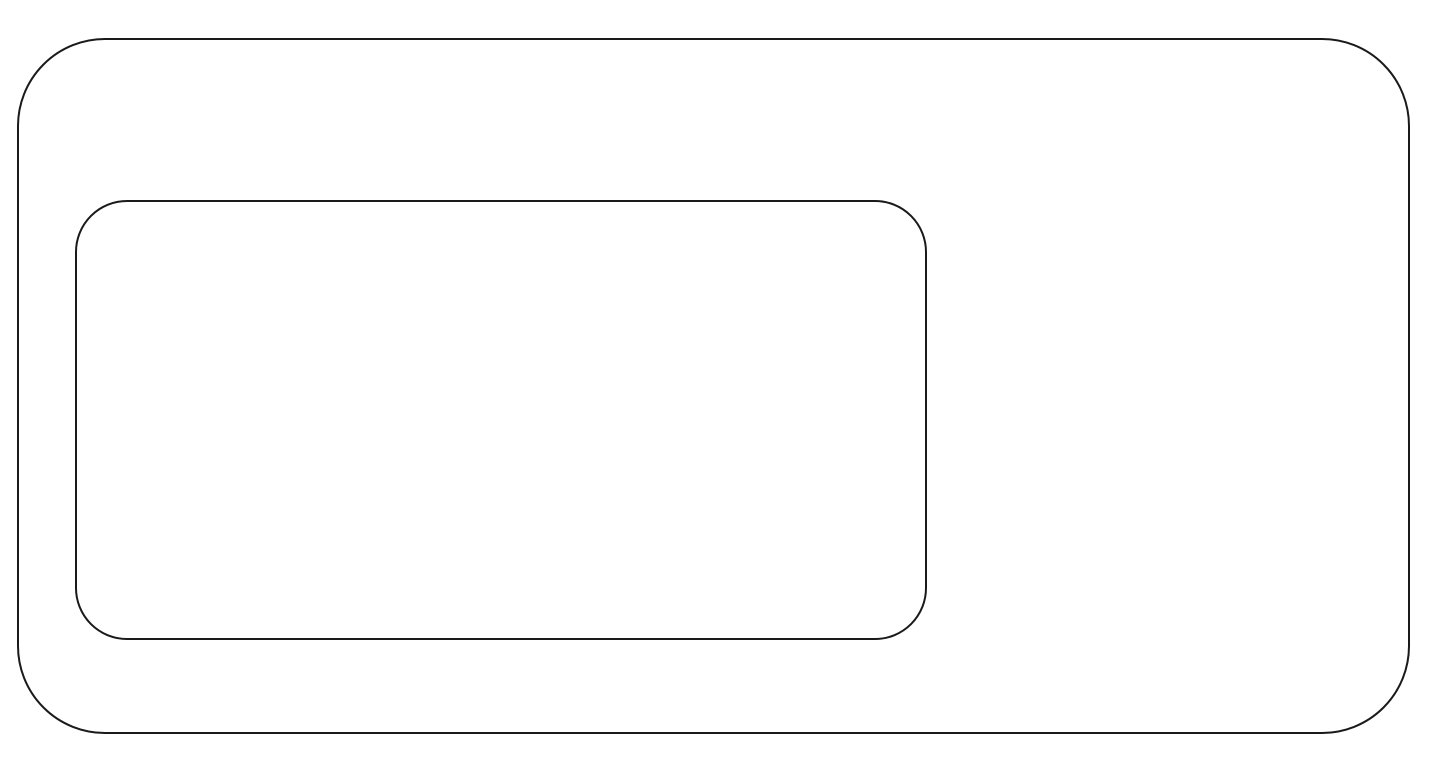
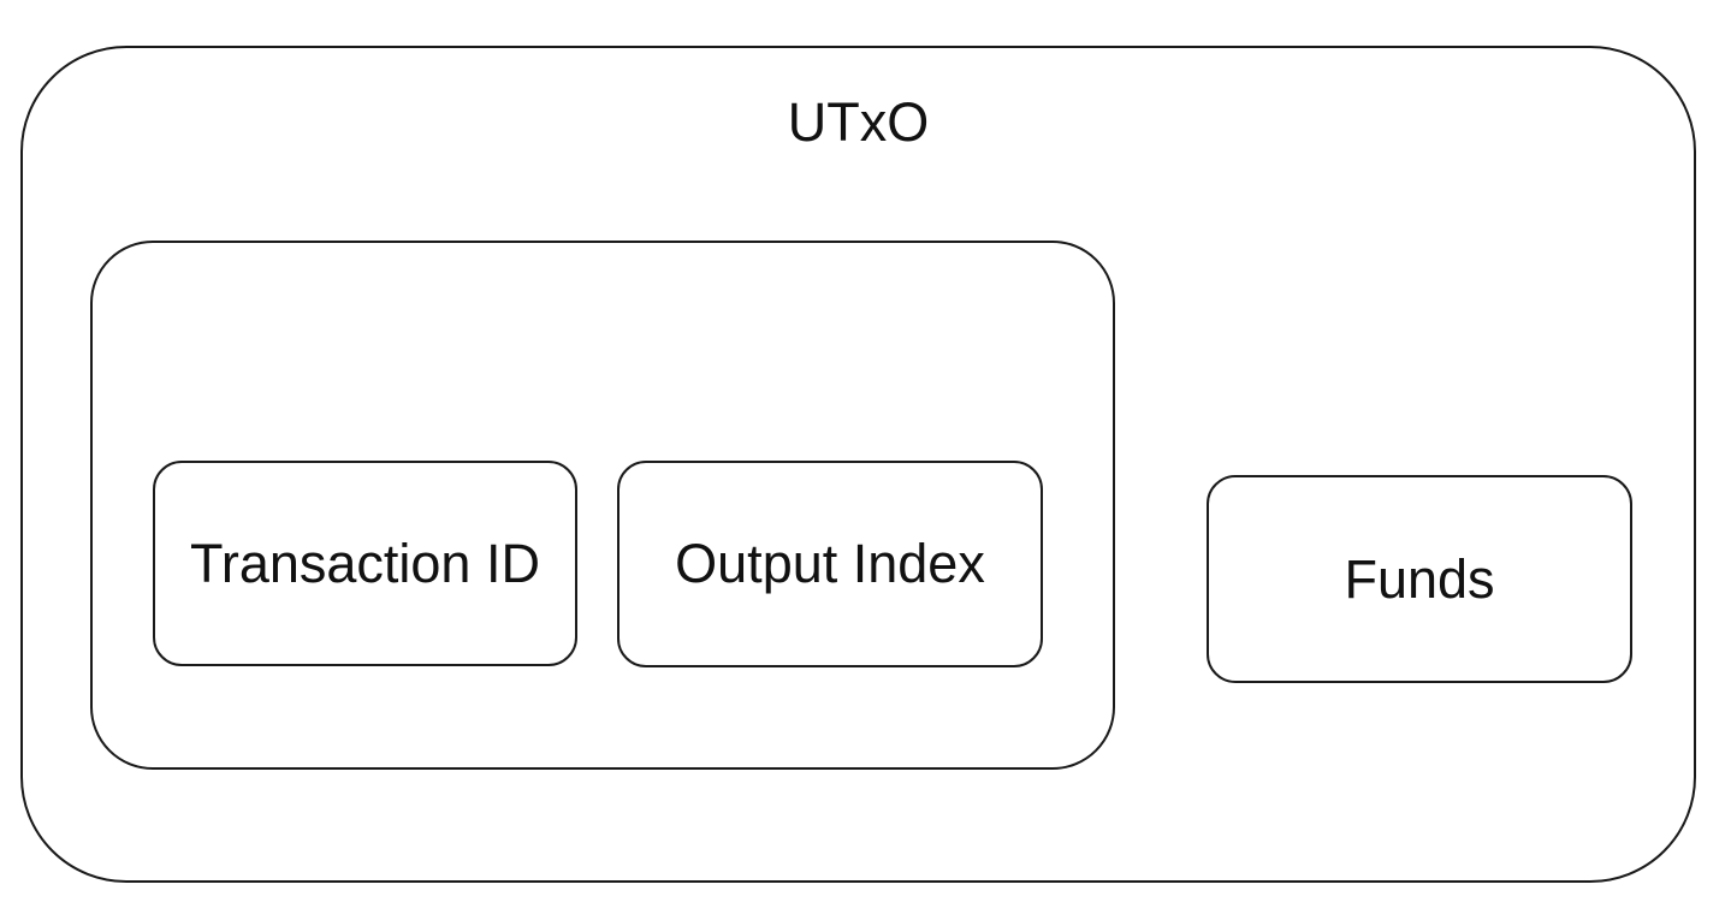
+ UTxO
+ Transaction ID
+ Output Index
+ Funds
